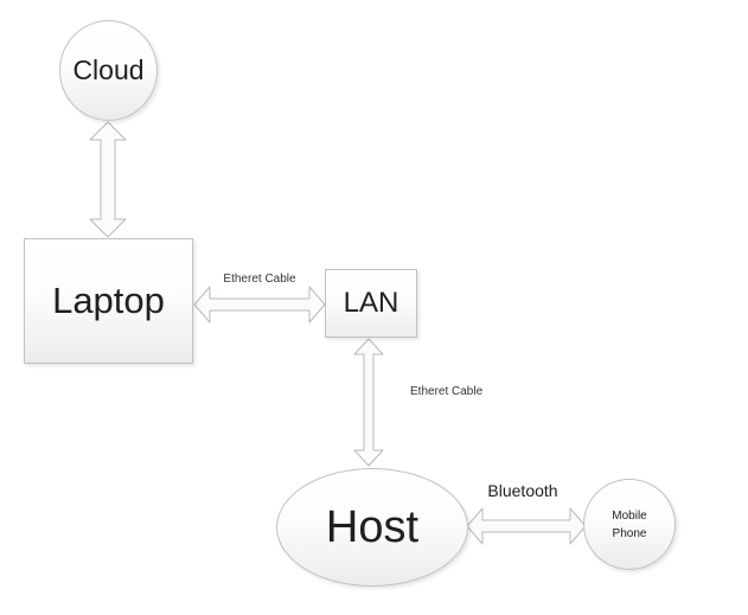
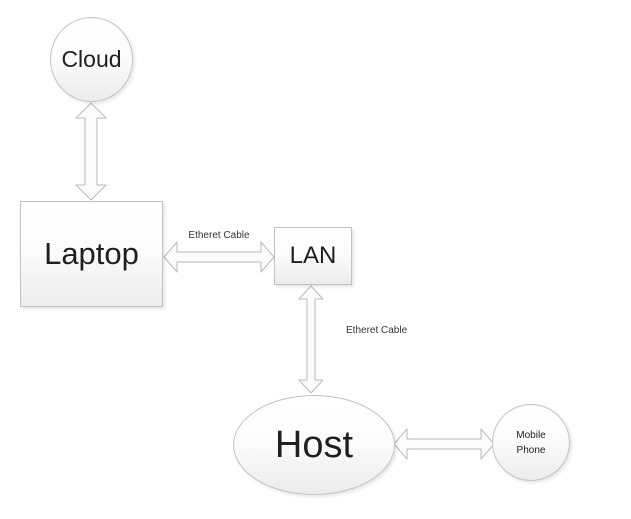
  Cloud
  Laptop
  LAN
  Host
  Mobile Phone
  Etheret Cable
  Etheret Cable
- Bluetooth
